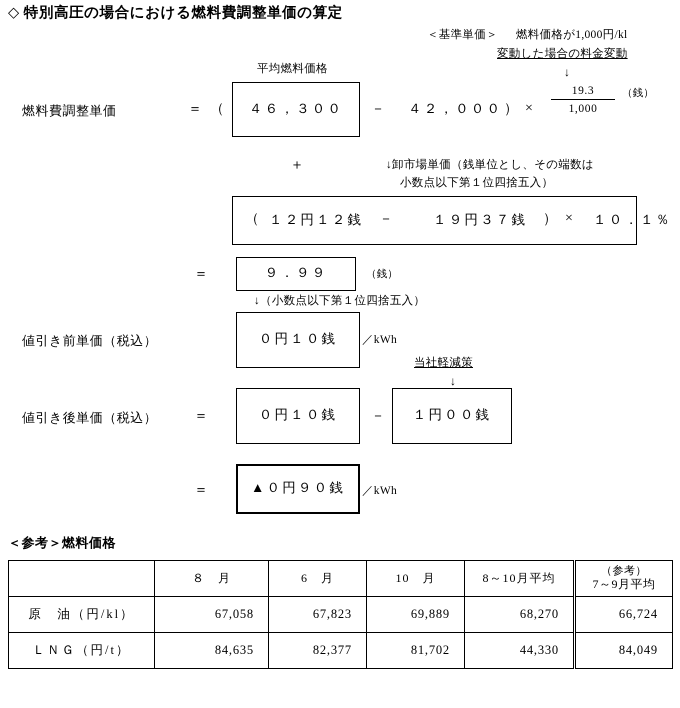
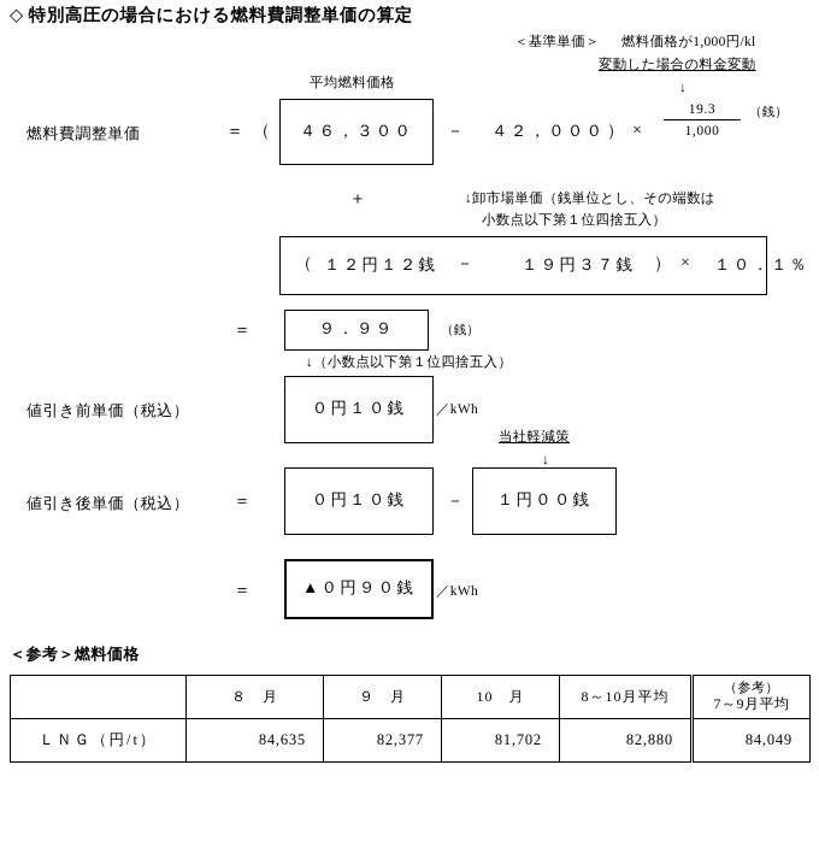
  ◇ 特別高圧の場合における燃料費調整単価の算定
  ＜基準単価＞
  燃料価格が1,000円/kl
  変動した場合の料金変動
  ↓
  燃料費調整単価
  ＝
  （
  平均燃料価格
  ４６，３００
  －
  ４２，０００
  ）
  ×
  19.3
  1,000
  （銭）
  ＋
  ↓卸市場単価（銭単位とし、その端数は
  小数点以下第１位四捨五入）
  （
  １２円１２銭
  －
  １９円３７銭
  ）
  ×
  １０．１％
  ＝
  ９．９９
  （銭）
  ↓（小数点以下第１位四捨五入）
  値引き前単価（税込）
  ０円１０銭
  ／kWh
  値引き後単価（税込）
  ＝
  ０円１０銭
  －
  当社軽減策
  ↓
  １円００銭
  ＝
  ▲０円９０銭
  ／kWh
  ＜参考＞燃料価格
- 	８ 月	6 月	10 月	8～10月平均	（参考） 7～9月平均
+ 	８ 月	９ 月	10 月	8～10月平均	（参考） 7～9月平均
- 原 油（円/kl）	67,058	67,823	69,889	68,270	66,724
- ＬＮＧ（円/t）	84,635	82,377	81,702	44,330	84,049
+ ＬＮＧ（円/t）	84,635	82,377	81,702	82,880	84,049
